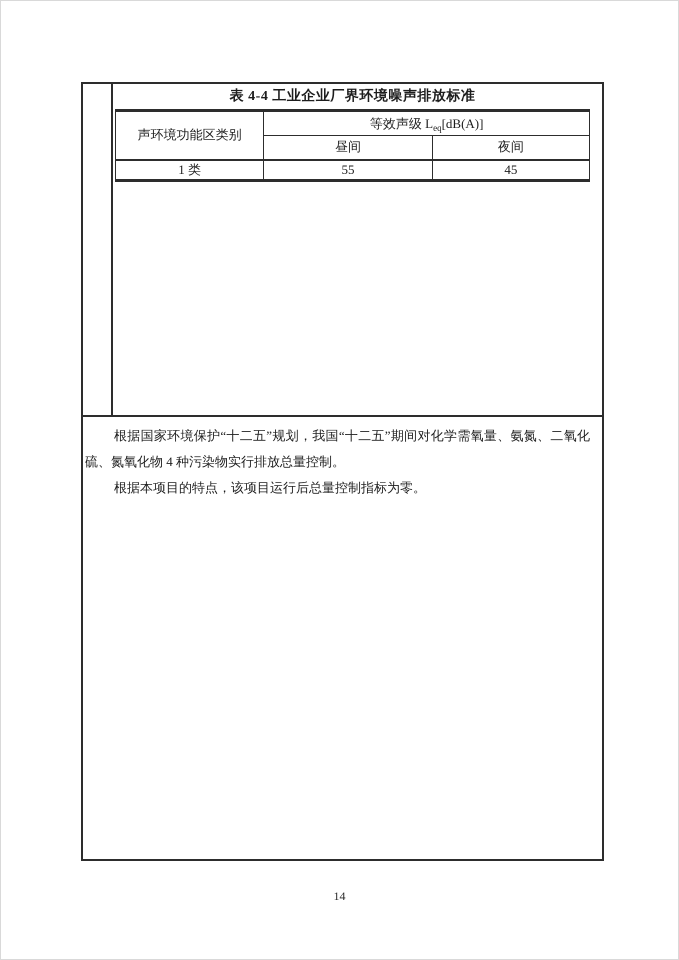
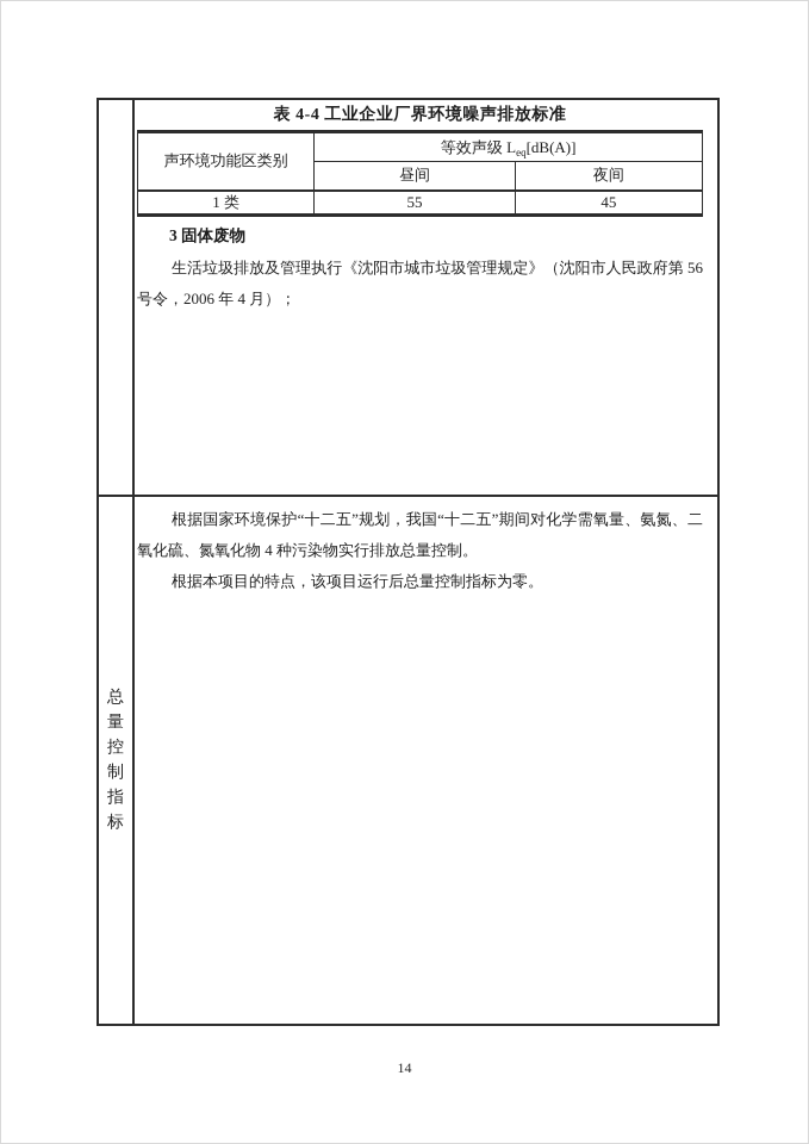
  表 4-4 工业企业厂界环境噪声排放标准
  声环境功能区类别	等效声级 Leq[dB(A)]
  昼间	夜间
  1 类	55	45
+ 3 固体废物
+ 生活垃圾排放及管理执行《沈阳市城市垃圾管理规定》（沈阳市人民政府第 56 号令，2006 年 4 月）；
+ 总量控制指标
  根据国家环境保护“十二五”规划，我国“十二五”期间对化学需氧量、氨氮、二氧化硫、氮氧化物 4 种污染物实行排放总量控制。
  根据本项目的特点，该项目运行后总量控制指标为零。
  14
